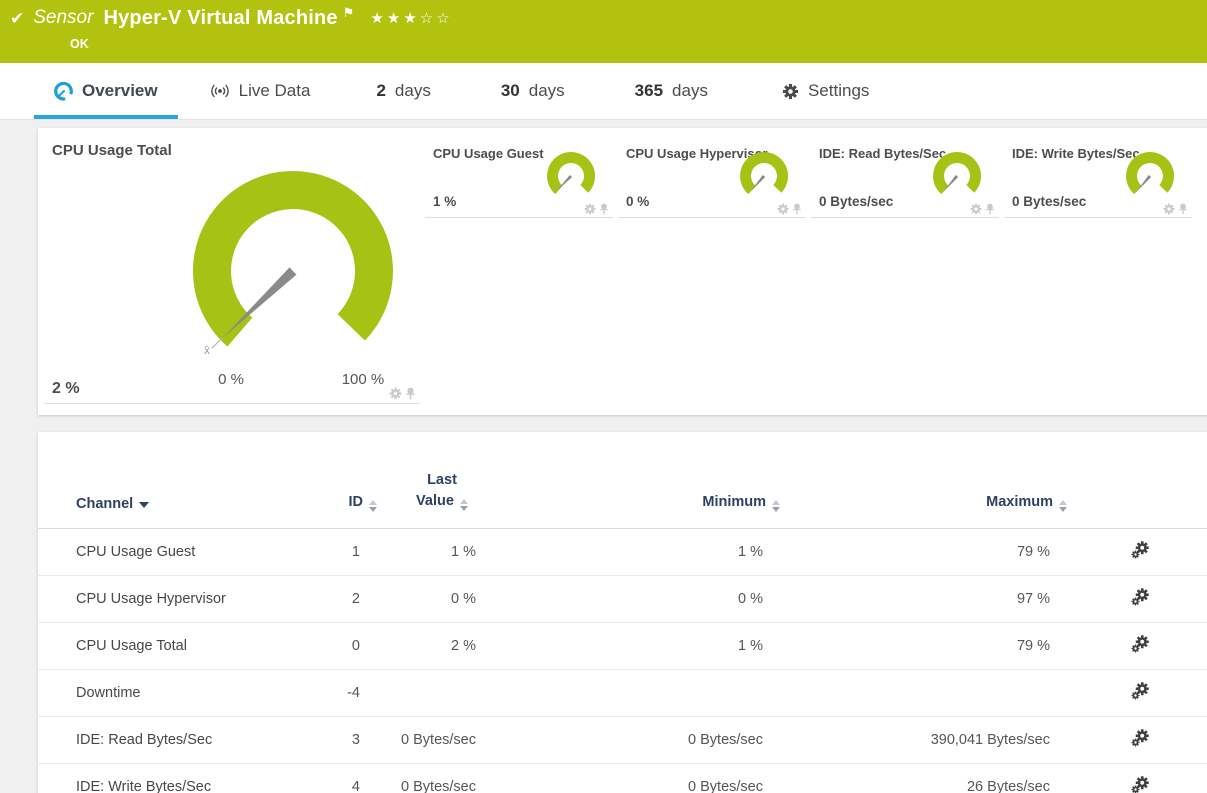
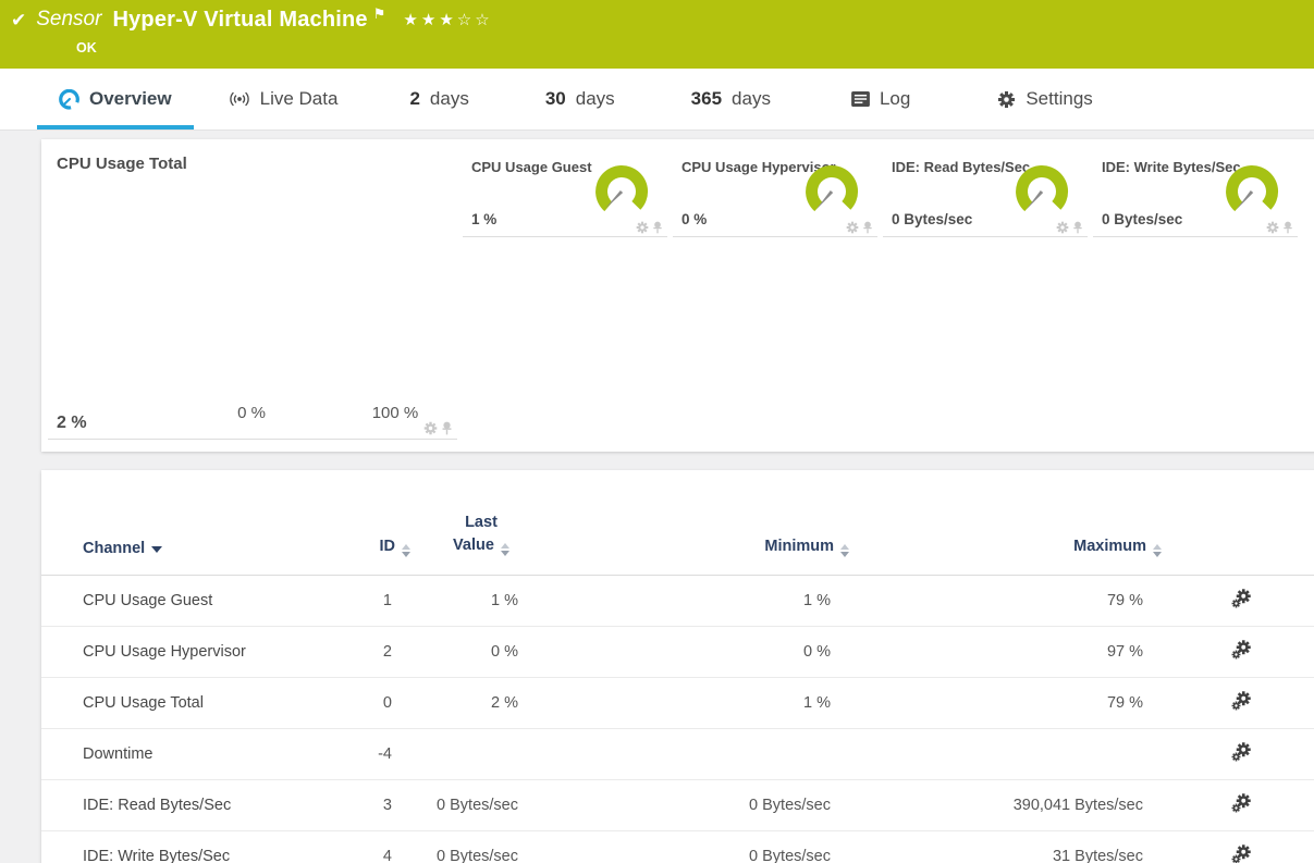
  ✔
  Sensor
  Hyper-V Virtual Machine
  ⚑
  ★★★☆☆
  OK
  Overview
  Live Data
  2
  days
  30
  days
  365
  days
+ Log
  Settings
  CPU Usage Total
- x̄
  0 %
  100 %
  2 %
  CPU Usage Guest
  1 %
  CPU Usage Hypervis
  0 %
  IDE: Read Bytes/Sec
  0 Bytes/sec
  IDE: Write Bytes/Sec
  0 Bytes/sec
  Channel	ID	Last Value	Minimum	Maximum
  CPU Usage Guest	1	1 %	1 %	79 %
  CPU Usage Hypervisor	2	0 %	0 %	97 %
  CPU Usage Total	0	2 %	1 %	79 %
  Downtime	-4
  IDE: Read Bytes/Sec	3	0 Bytes/sec	0 Bytes/sec	390,041 Bytes/sec
- IDE: Write Bytes/Sec	4	0 Bytes/sec	0 Bytes/sec	26 Bytes/sec
+ IDE: Write Bytes/Sec	4	0 Bytes/sec	0 Bytes/sec	31 Bytes/sec
